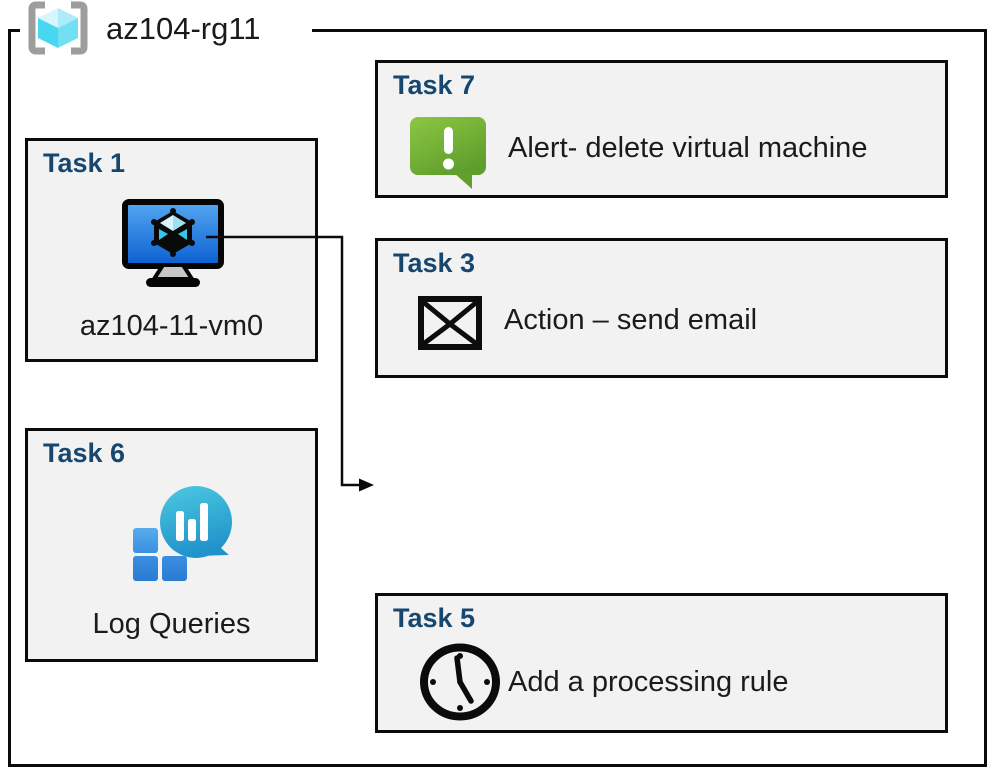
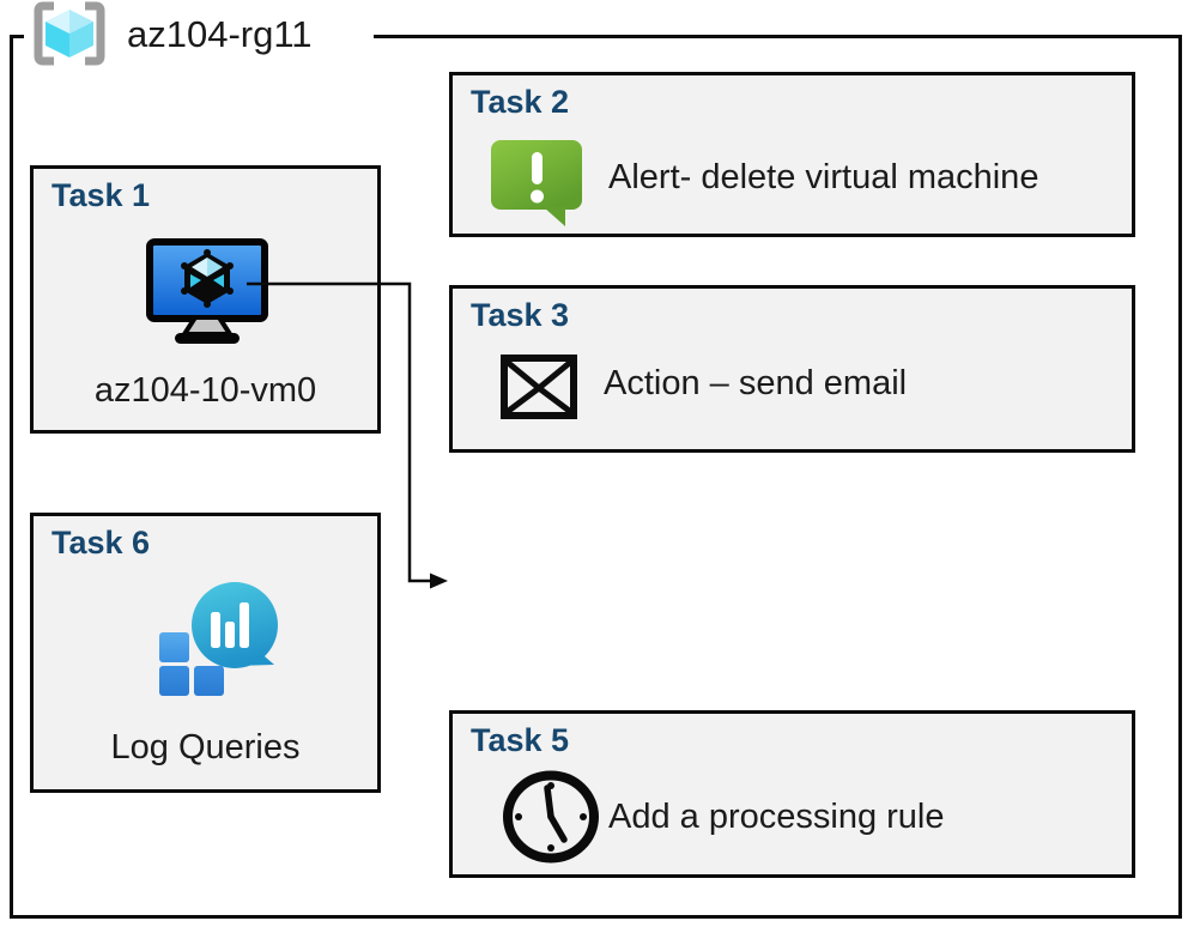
  az104-rg11
  Task 1
- az104-11-vm0
+ az104-10-vm0
- Task 7
+ Task 2
  Alert- delete virtual machine
  Task 3
  Action – send email
  Task 5
  Add a processing rule
  Task 6
  Log Queries
